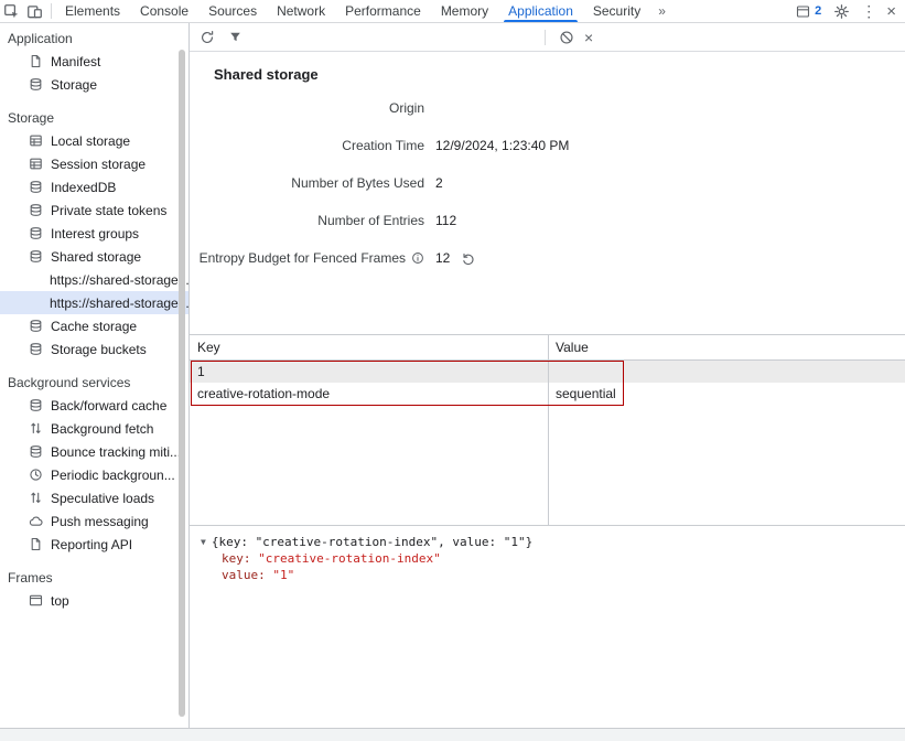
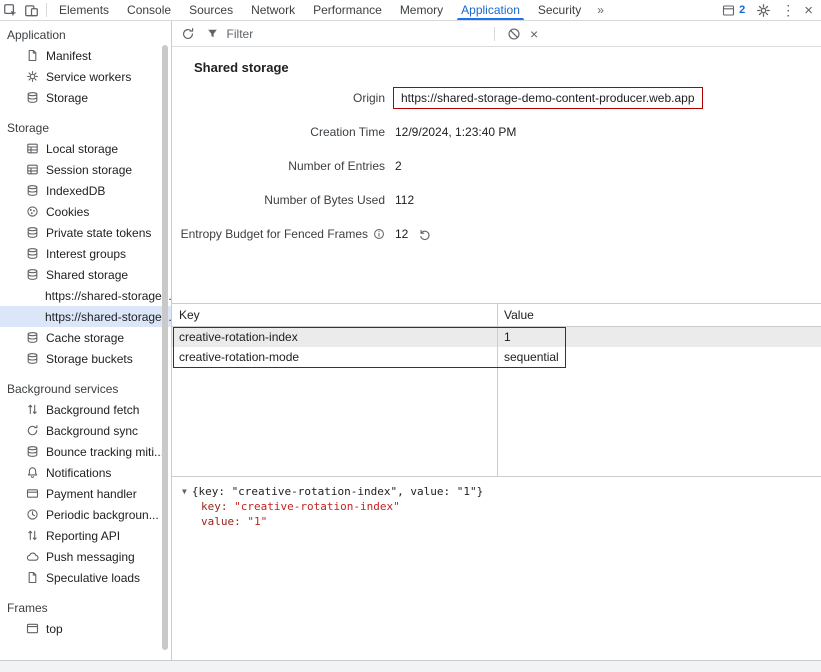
  Elements
  Console
  Sources
  Network
  Performance
  Memory
  Application
  Security
  »
  2
  ⋮
  ×
  Application
  Manifest
+ Service workers
  Storage
  Storage
  Local storage
  Session storage
  IndexedDB
+ Cookies
  Private state tokens
  Interest groups
  Shared storage
  https://shared-storage.
  https://shared-storage.
  Cache storage
  Storage buckets
  Background services
- Back/forward cache
  Background fetch
+ Background sync
  Bounce tracking miti..
+ Notifications
+ Payment handler
  Periodic backgroun...
- Speculative loads
+ Reporting API
  Push messaging
- Reporting API
+ Speculative loads
  Frames
  top
+ Filter
  ×
  Shared storage
  Origin
+ https://shared-storage-demo-content-producer.web.app
  Creation Time
  12/9/2024, 1:23:40 PM
- Number of Bytes Used
+ Number of Entries
  2
- Number of Entries
+ Number of Bytes Used
  112
  Entropy Budget for Fenced Frames
  12
  Key
  Value
+ creative-rotation-index
  1
  creative-rotation-mode
  sequential
  ▼ {key: "creative-rotation-index", value: "1"}
  key: "creative-rotation-index"
  value: "1"
